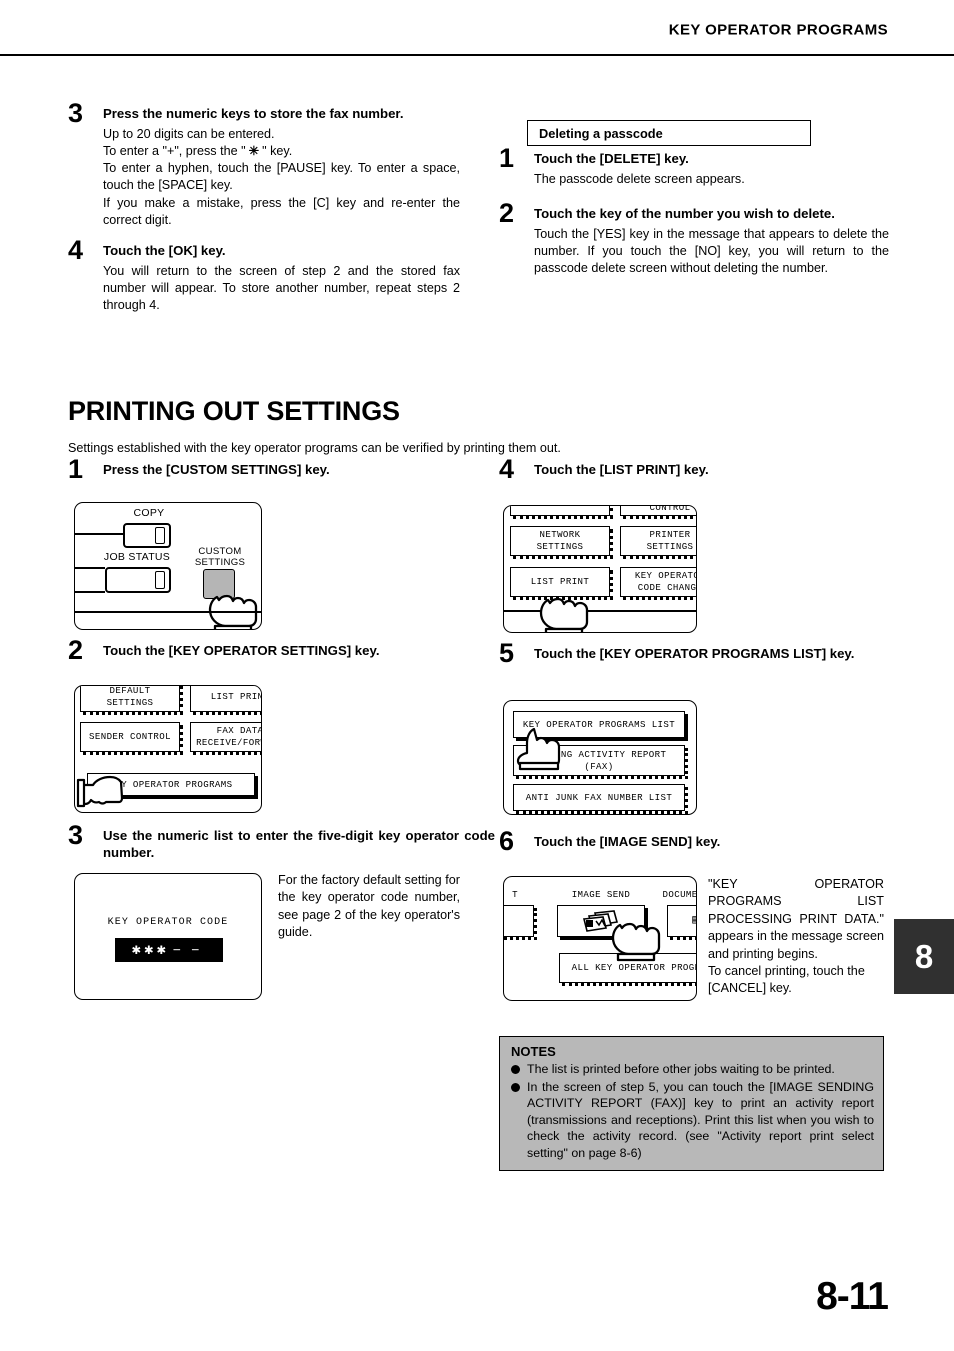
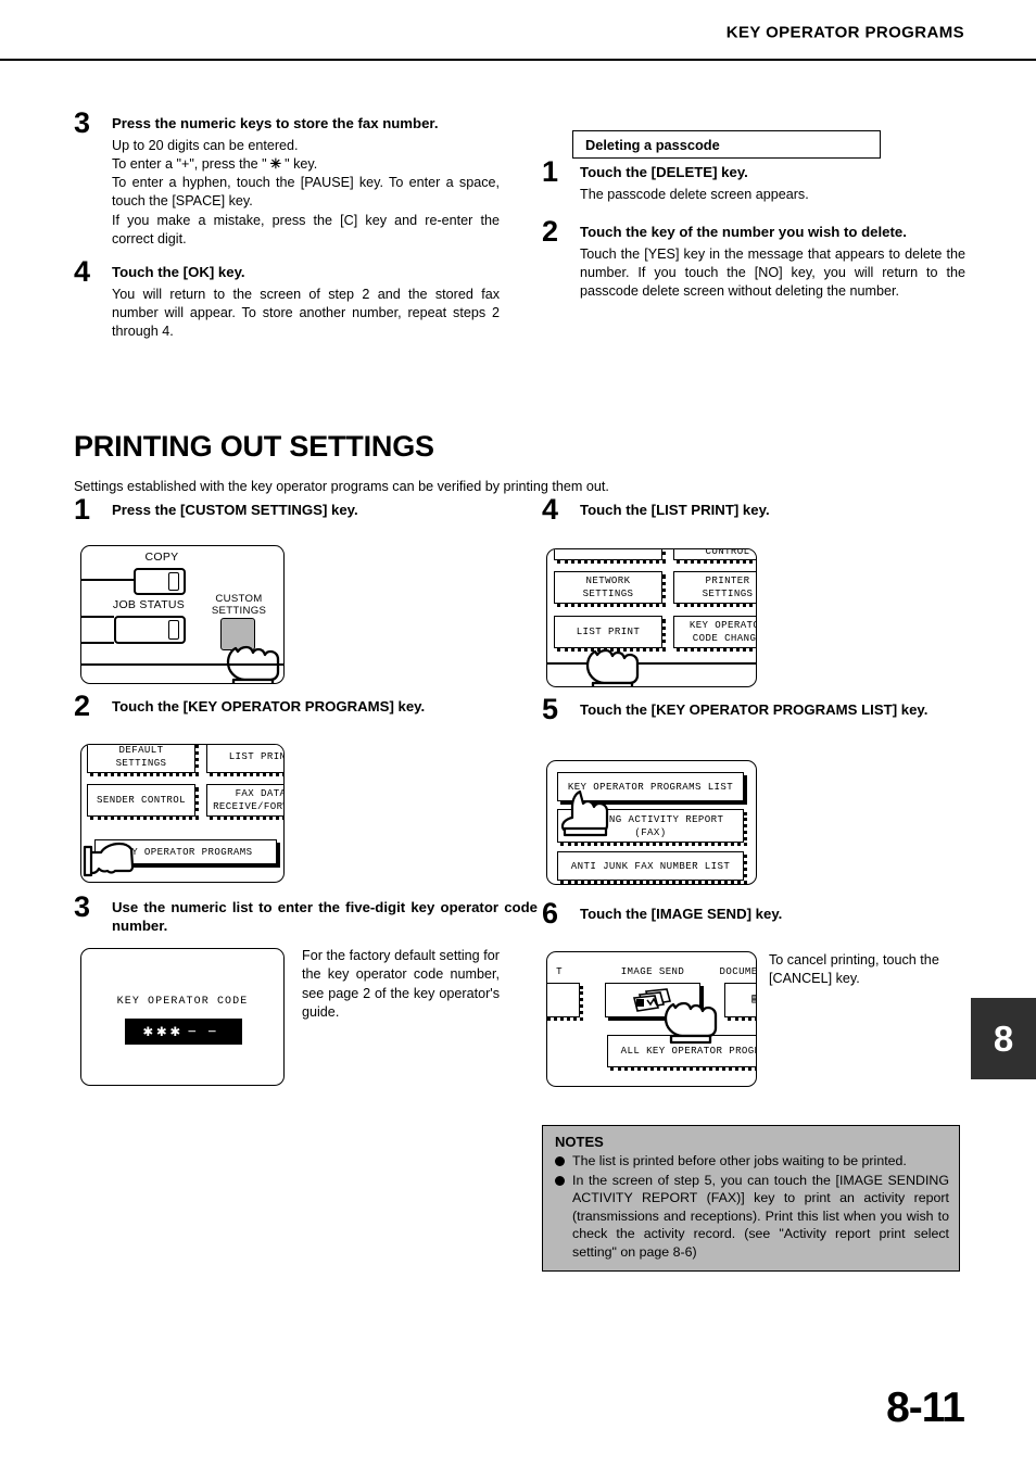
  KEY OPERATOR PROGRAMS
  3
  Press the numeric keys to store the fax number.
  Up to 20 digits can be entered.
  To enter a "+", press the " ✳ " key.
  To enter a hyphen, touch the [PAUSE] key. To enter a space, touch the [SPACE] key.
  If you make a mistake, press the [C] key and re-enter the correct digit.
  4
  Touch the [OK] key.
  You will return to the screen of step 2 and the stored fax number will appear. To store another number, repeat steps 2 through 4.
  Deleting a passcode
  1
  Touch the [DELETE] key.
  The passcode delete screen appears.
  2
  Touch the key of the number you wish to delete.
  Touch the [YES] key in the message that appears to delete the number. If you touch the [NO] key, you will return to the passcode delete screen without deleting the number.
  PRINTING OUT SETTINGS
  Settings established with the key operator programs can be verified by printing them out.
  1
  Press the [CUSTOM SETTINGS] key.
  COPY
  JOB STATUS
  CUSTOM
  SETTINGS
  2
- Touch the [KEY OPERATOR SETTINGS] key.
+ Touch the [KEY OPERATOR PROGRAMS] key.
  DEFAULT
  SETTINGS
  LIST PRIN
  SENDER CONTROL
  FAX DATA
  RECEIVE/FOR
  Y OPERATOR PROGRAMS
  3
  Use the numeric list to enter the five-digit key operator code number.
  KEY OPERATOR CODE
  ✱✱✱－－
  For the factory default setting for the key operator code number, see page 2 of the key operator's guide.
  4
  Touch the [LIST PRINT] key.
  CONTROL
  NETWORK
  SETTINGS
  PRINTER
  SETTINGS
  LIST PRINT
  KEY OPERAT
  CODE CHANG
  5
  Touch the [KEY OPERATOR PROGRAMS LIST] key.
  KEY OPERATOR PROGRAMS LIST
  NG ACTIVITY REPORT
  (FAX)
  ANTI JUNK FAX NUMBER LIST
  6
  Touch the [IMAGE SEND] key.
  T
  IMAGE SEND
  DOCUME
  ALL KEY OPERATOR PROG
- "KEY OPERATOR PROGRAMS LIST PROCESSING PRINT DATA." appears in the message screen and printing begins.
  To cancel printing, touch the [CANCEL] key.
  NOTES
  The list is printed before other jobs waiting to be printed.
  In the screen of step 5, you can touch the [IMAGE SENDING ACTIVITY REPORT (FAX)] key to print an activity report (transmissions and receptions). Print this list when you wish to check the activity record. (see "Activity report print select setting" on page 8-6)
  8
  8-11
